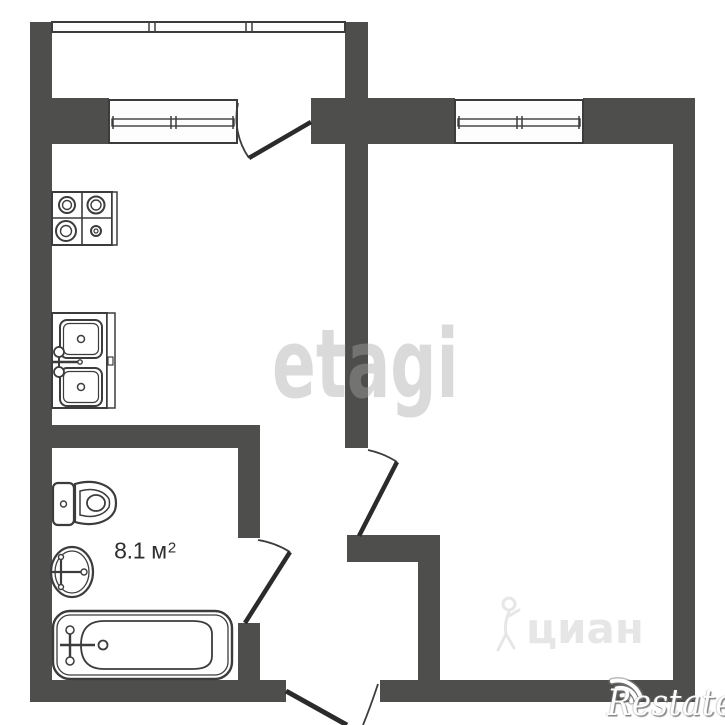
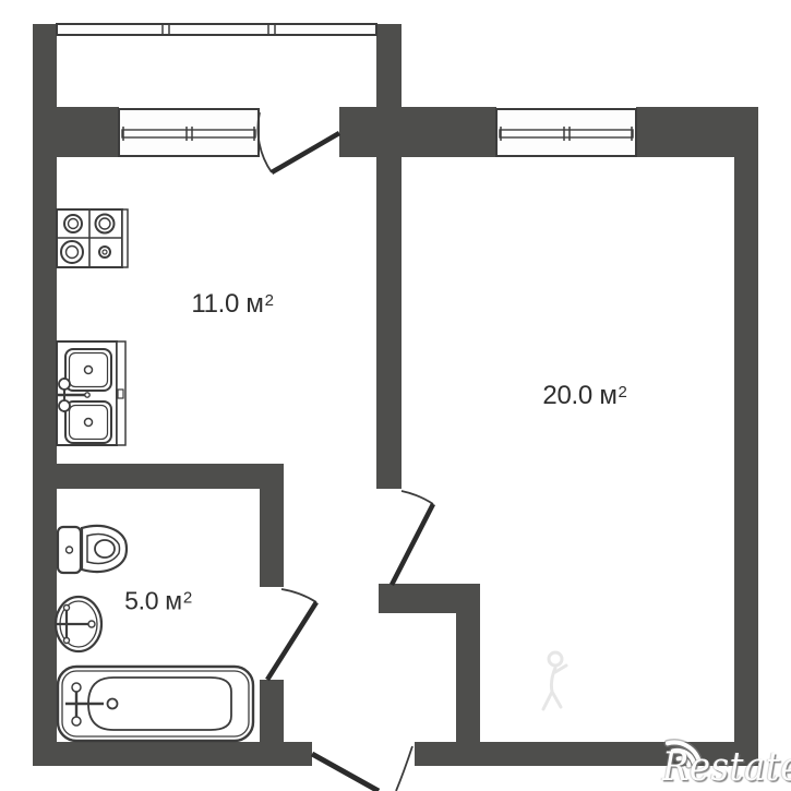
+ 11.0 м2
+ 20.0 м2
- 8.1 м2
+ 5.0 м2
- etagi
- циан
  Restat
